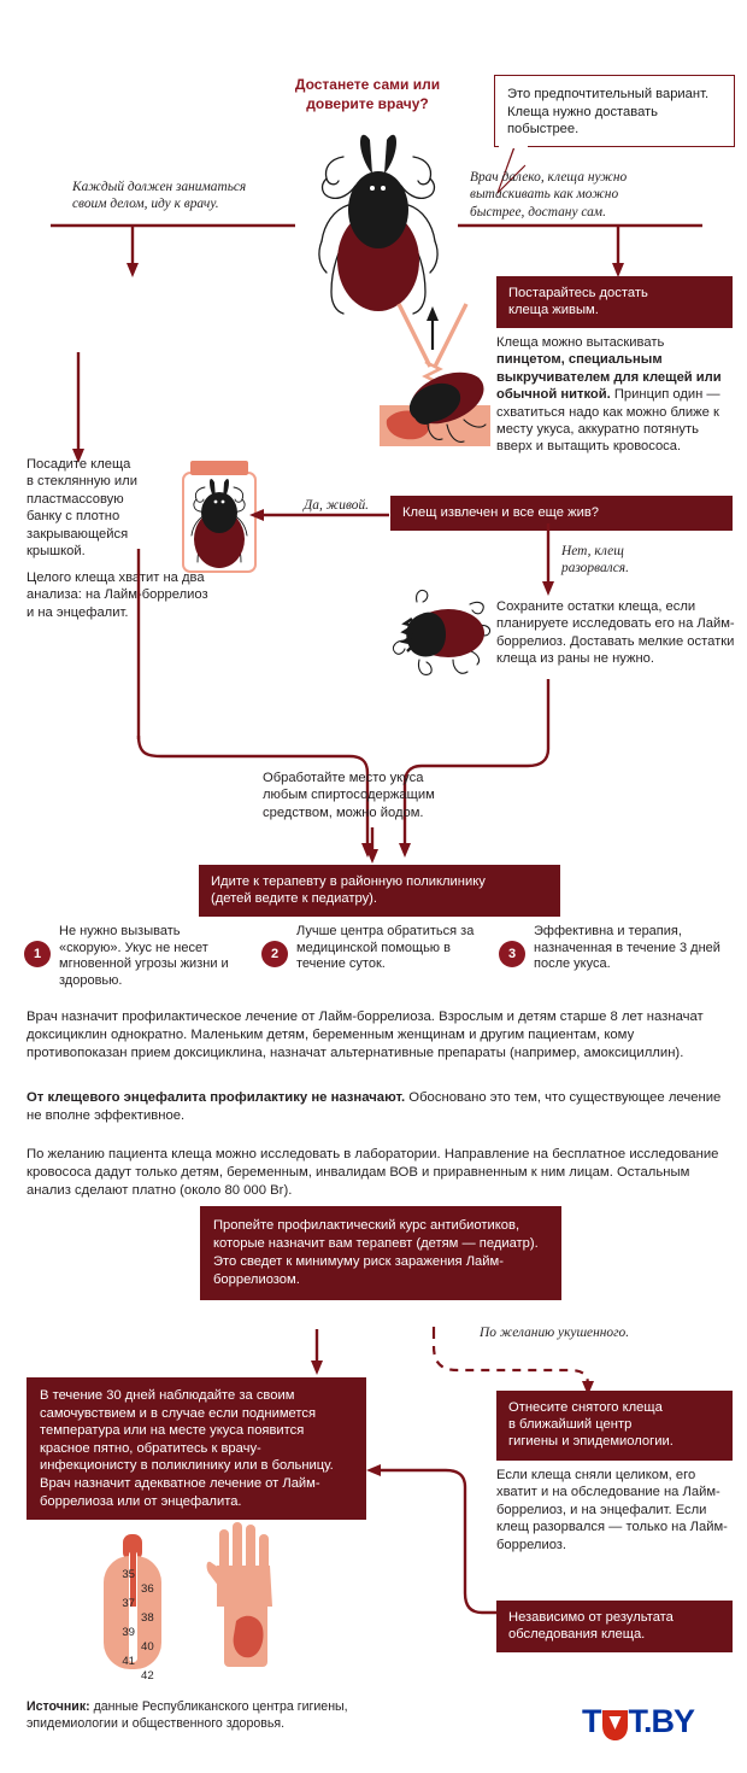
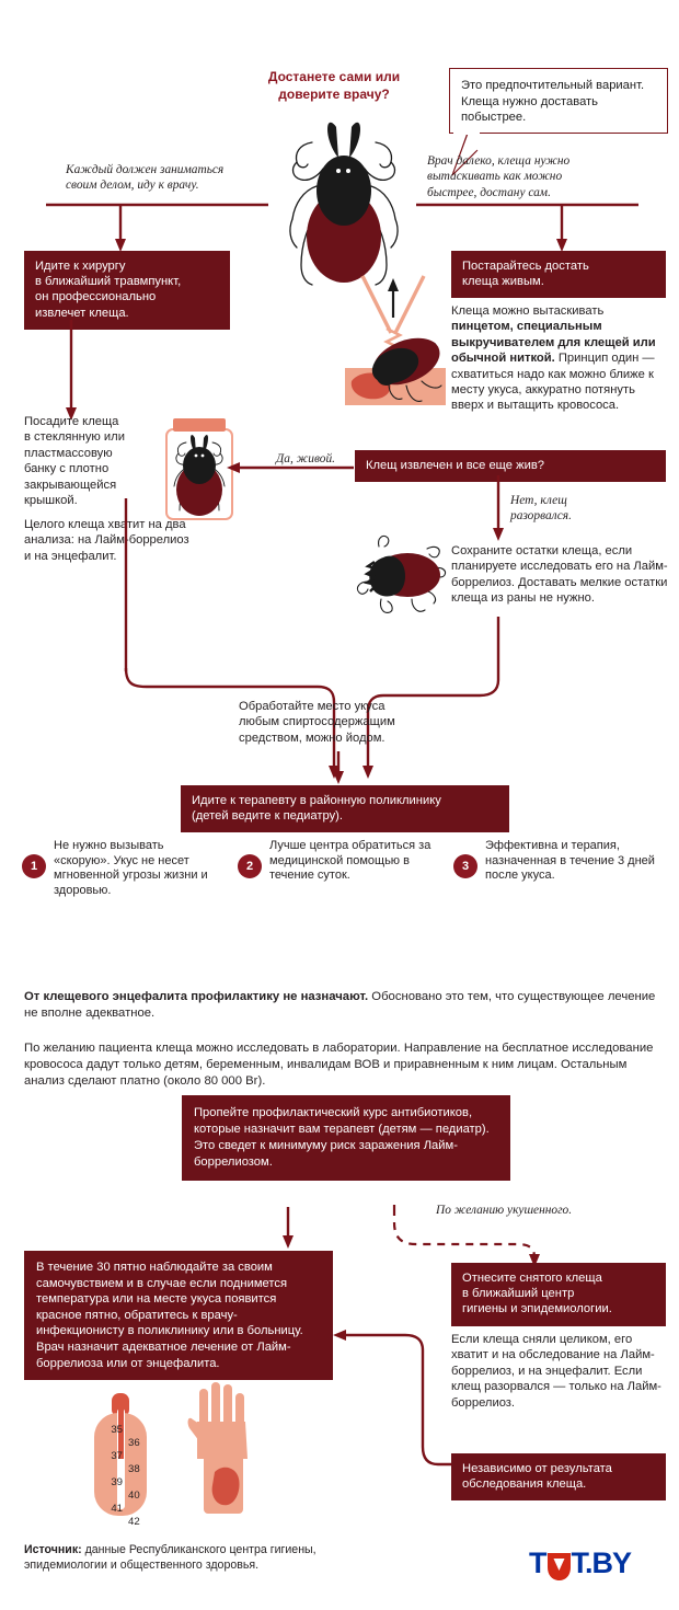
  Достанете сами или
  доверите врачу?
  Это предпочтительный вариант. Клеща нужно доставать побыстрее.
  Каждый должен заниматься
  своим делом, иду к врачу.
  Врач далеко, клеща нужно
  вытаскивать как можно
  быстрее, достану сам.
+ Идите к хирургу
+ в ближайший травмпункт,
+ он профессионально
+ извлечет клеща.
  Постарайтесь достать
  клеща живым.
  Клеща можно вытаскивать пинцетом, специальным выкручивателем для клещей или обычной ниткой. Принцип один — схватиться надо как можно ближе к месту укуса, аккуратно потянуть вверх и вытащить кровососа.
  Посадите клеща
  в стеклянную или
  пластмассовую
  банку с плотно
  закрывающейся
  крышкой.
  Целого клеща хватит на два
  анализа: на Лаймборрелиоз
  и на энцефалит.
  Да, живой.
  Клещ извлечен и все еще жив?
  Нет, клещ
  разорвался.
  Сохраните остатки клеща, если планируете исследовать его на Лайм-боррелиоз. Доставать мелкие остатки клеща из раны не нужно.
  Обработайте место укуса
  любым спиртосодержащим
  средством, можно йодом.
  Идите к терапевту в районную поликлинику
  (детей ведите к педиатру).
  1
  Не нужно вызывать «скорую». Укус не несет мгновенной угрозы жизни и здоровью.
  2
  Лучше центра обратиться за медицинской помощью в течение суток.
  3
  Эффективна и терапия, назначенная в течение 3 дней после укуса.
- Врач назначит профилактическое лечение от Лайм-боррелиоза. Взрослым и детям старше 8 лет назначат доксициклин однократно. Маленьким детям, беременным женщинам и другим пациентам, кому противопоказан прием доксициклина, назначат альтернативные препараты (например, амоксициллин).
- От клещевого энцефалита профилактику не назначают. Обосновано это тем, что существующее лечение не вполне эффективное.
+ От клещевого энцефалита профилактику не назначают. Обосновано это тем, что существующее лечение не вполне адекватное.
  По желанию пациента клеща можно исследовать в лаборатории. Направление на бесплатное исследование кровососа дадут только детям, беременным, инвалидам ВОВ и приравненным к ним лицам. Остальным анализ сделают платно (около 80 000 Вr).
  Пропейте профилактический курс антибиотиков, которые назначит вам терапевт (детям — педиатр). Это сведет к минимуму риск заражения Лайм-боррелиозом.
  По желанию укушенного.
- В течение 30 дней наблюдайте за своим самочувствием и в случае если поднимется температура или на месте укуса появится красное пятно, обратитесь к врачу-инфекционисту в поликлинику или в больницу. Врач назначит адекватное лечение от Лайм-боррелиоза или от энцефалита.
+ В течение 30 пятно наблюдайте за своим самочувствием и в случае если поднимется температура или на месте укуса появится красное пятно, обратитесь к врачу-инфекционисту в поликлинику или в больницу. Врач назначит адекватное лечение от Лайм-боррелиоза или от энцефалита.
  Отнесите снятого клеща
  в ближайший центр
  гигиены и эпидемиологии.
  Если клеща сняли целиком, его хватит и на обследование на Лайм-боррелиоз, и на энцефалит. Если клещ разорвался — только на Лайм-боррелиоз.
  Независимо от результата
  обследования клеща.
  35
  37
  39
  41
  36
  38
  40
  42
  Источник: данные Республиканского центра гигиены, эпидемиологии и общественного здоровья.
  T
  T.BY
